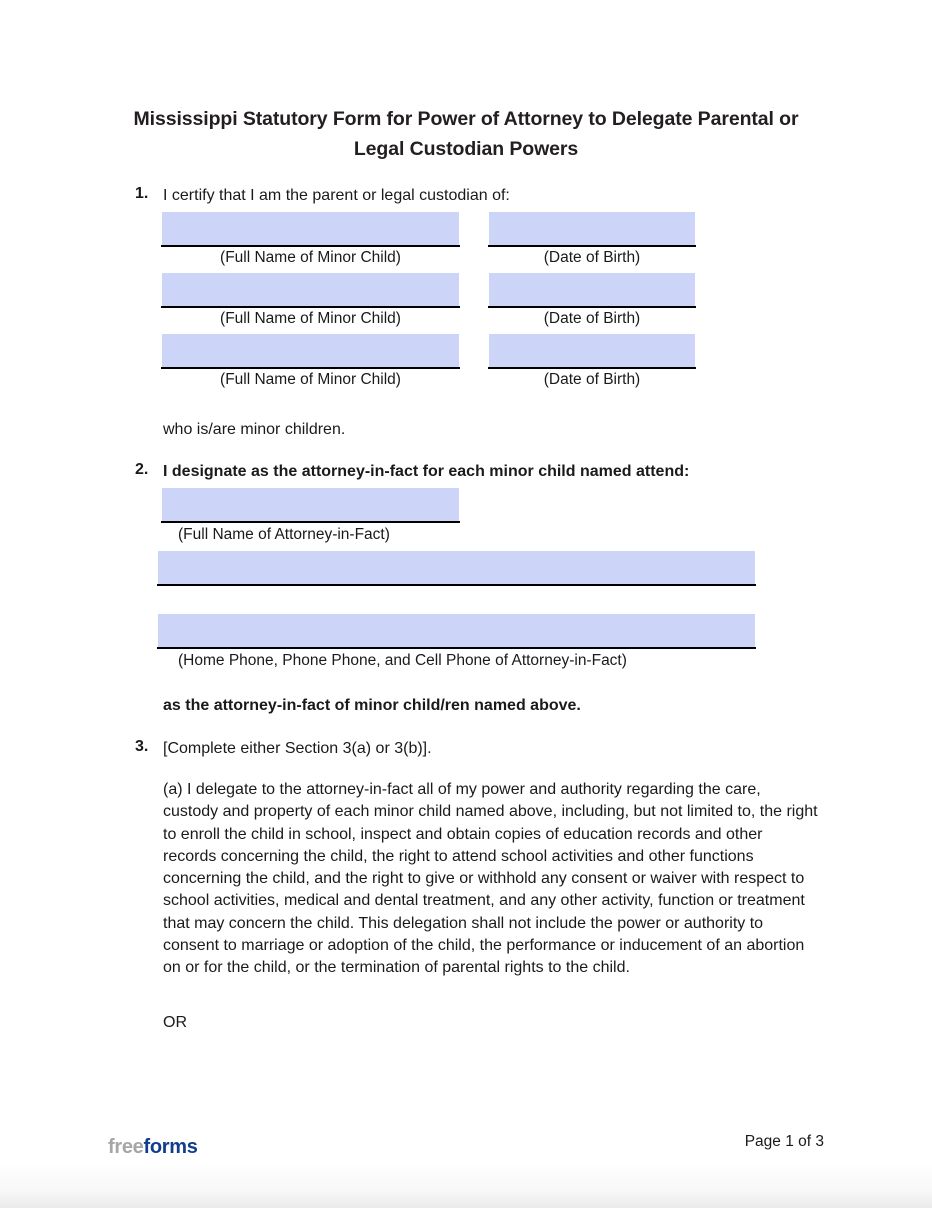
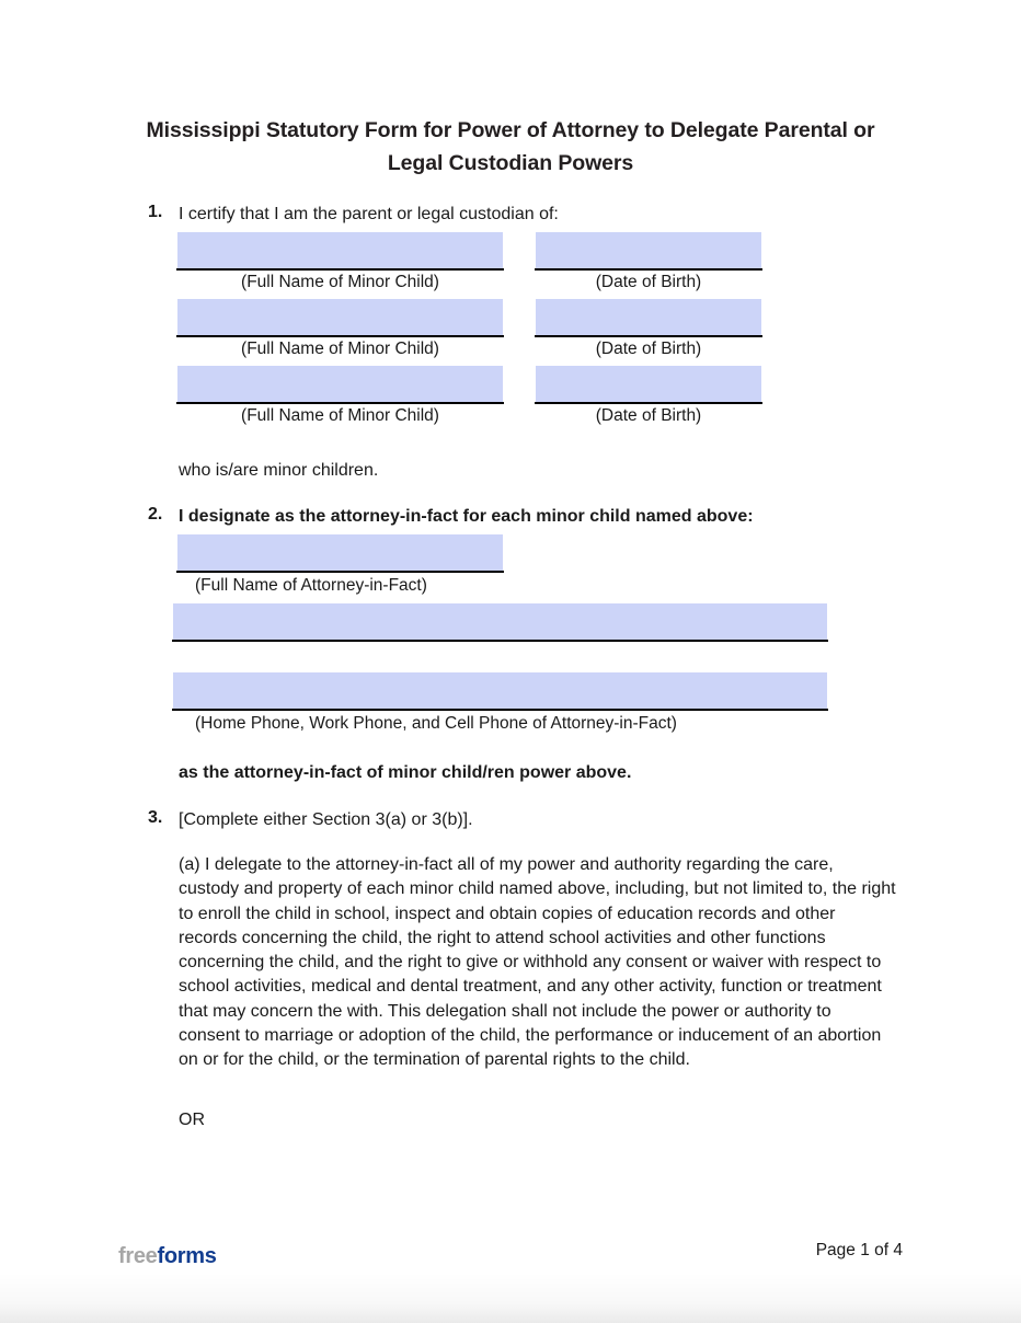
  Mississippi Statutory Form for Power of Attorney to Delegate Parental or Legal Custodian Powers
  1.
  I certify that I am the parent or legal custodian of:
  (Full Name of Minor Child)
  (Date of Birth)
  (Full Name of Minor Child)
  (Date of Birth)
  (Full Name of Minor Child)
  (Date of Birth)
  who is/are minor children.
  2.
- I designate as the attorney-in-fact for each minor child named attend:
+ I designate as the attorney-in-fact for each minor child named above:
  (Full Name of Attorney-in-Fact)
- (Home Phone, Phone Phone, and Cell Phone of Attorney-in-Fact)
+ (Home Phone, Work Phone, and Cell Phone of Attorney-in-Fact)
- as the attorney-in-fact of minor child/ren named above.
+ as the attorney-in-fact of minor child/ren power above.
  3.
  [Complete either Section 3(a) or 3(b)].
- (a) I delegate to the attorney-in-fact all of my power and authority regarding the care, custody and property of each minor child named above, including, but not limited to, the right to enroll the child in school, inspect and obtain copies of education records and other records concerning the child, the right to attend school activities and other functions concerning the child, and the right to give or withhold any consent or waiver with respect to school activities, medical and dental treatment, and any other activity, function or treatment that may concern the child. This delegation shall not include the power or authority to consent to marriage or adoption of the child, the performance or inducement of an abortion on or for the child, or the termination of parental rights to the child.
+ (a) I delegate to the attorney-in-fact all of my power and authority regarding the care, custody and property of each minor child named above, including, but not limited to, the right to enroll the child in school, inspect and obtain copies of education records and other records concerning the child, the right to attend school activities and other functions concerning the child, and the right to give or withhold any consent or waiver with respect to school activities, medical and dental treatment, and any other activity, function or treatment that may concern the with. This delegation shall not include the power or authority to consent to marriage or adoption of the child, the performance or inducement of an abortion on or for the child, or the termination of parental rights to the child.
  OR
  freeforms
- Page 1 of 3
+ Page 1 of 4
